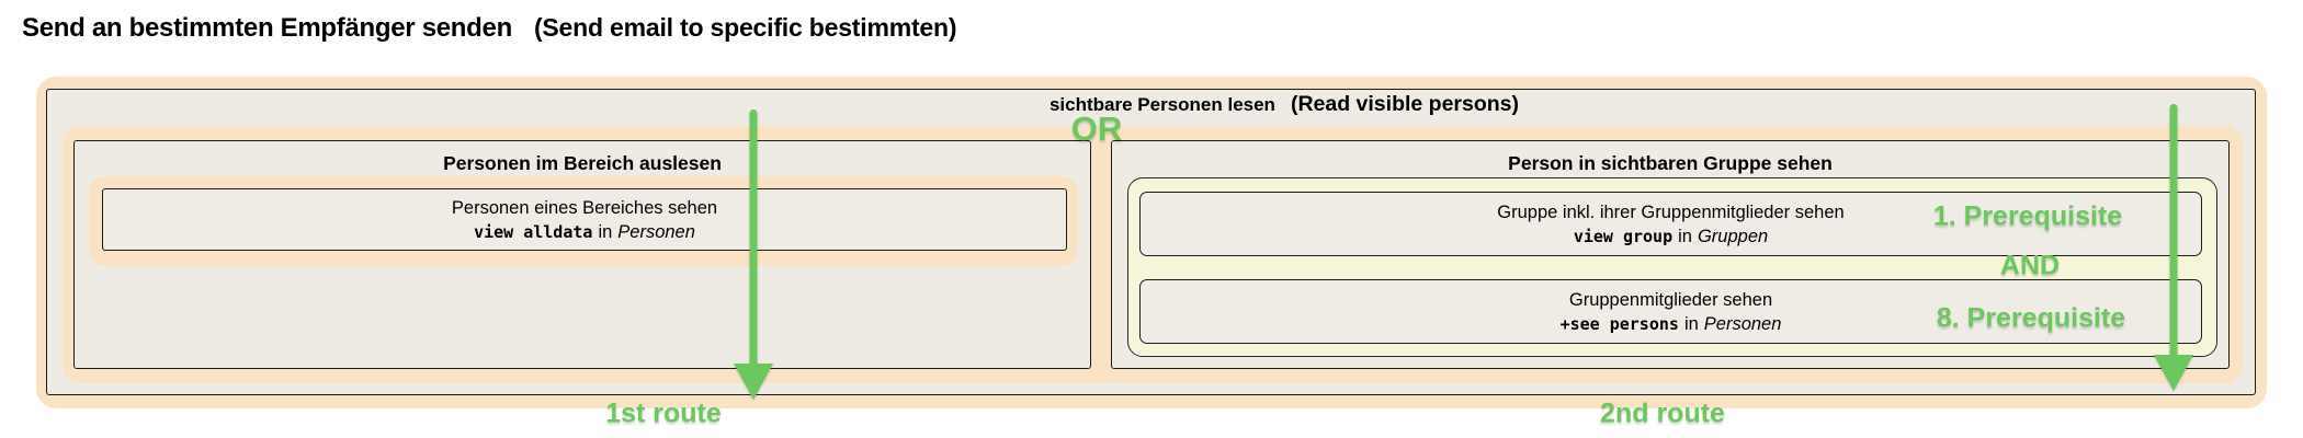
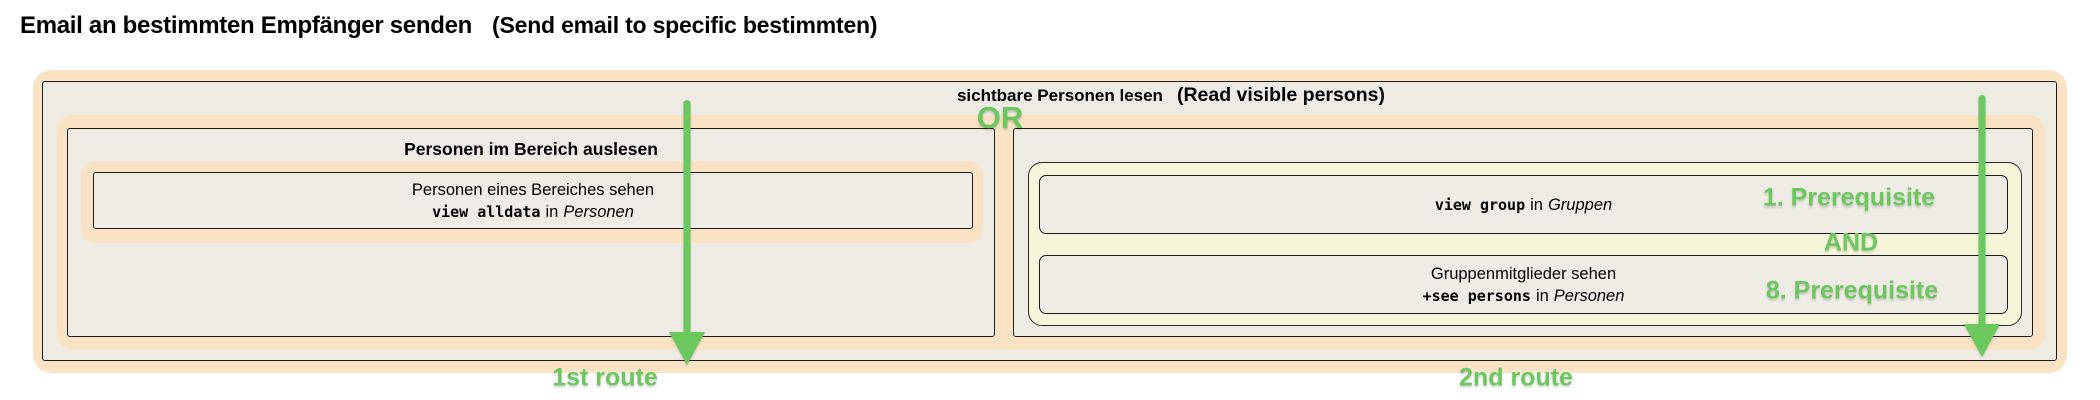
- Send an bestimmten Empfänger senden
+ Email an bestimmten Empfänger senden
  (Send email to specific bestimmten)
  sichtbare Personen lesen
  (Read visible persons)
  Personen im Bereich auslesen
  Personen eines Bereiches sehen
  view alldata
  in
  Personen
- Person in sichtbaren Gruppe sehen
- Gruppe inkl. ihrer Gruppenmitglieder sehen
  view group
  in
  Gruppen
  Gruppenmitglieder sehen
  +see persons
  in
  Personen
  OR
  1. Prerequisite
  AND
  8. Prerequisite
  1st route
  2nd route
